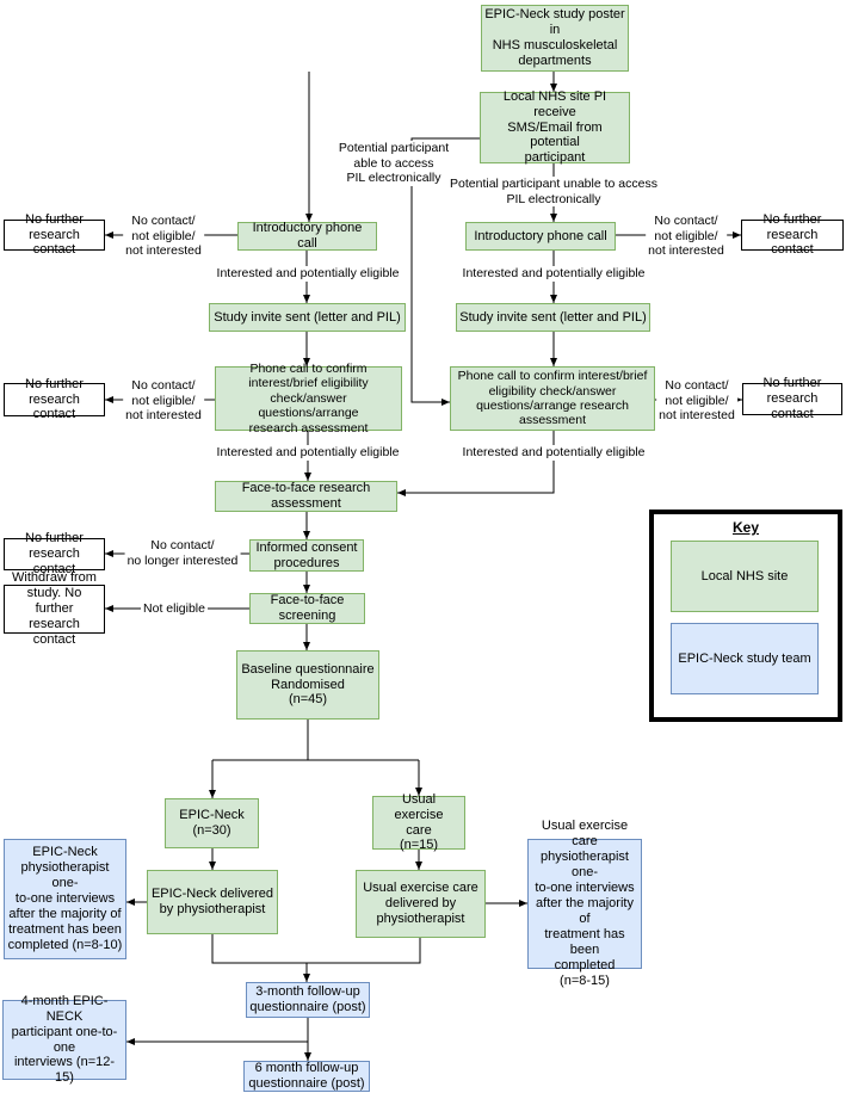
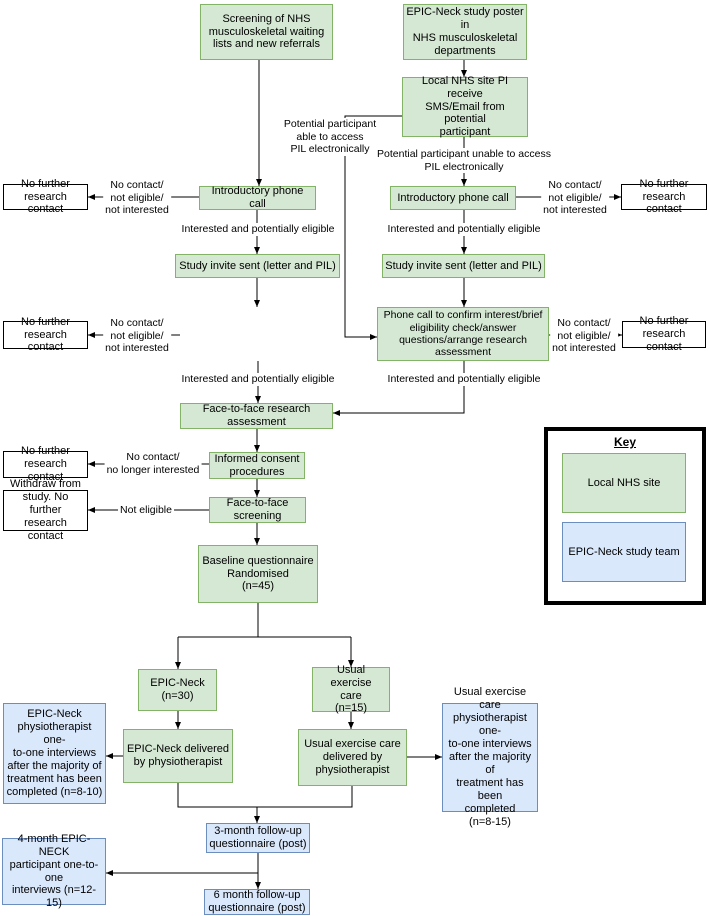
+ Screening of NHS
+ musculoskeletal waiting
+ lists and new referrals
  EPIC-Neck study poster in
  NHS musculoskeletal
  departments
  Local NHS site PI receive
  SMS/Email from potential
  participant
  Introductory phone call
  Introductory phone call
  Study invite sent (letter and PIL)
  Study invite sent (letter and PIL)
- Phone call to confirm
- interest/brief eligibility
- check/answer questions/arrange
- research assessment
  Phone call to confirm interest/brief
  eligibility check/answer
  questions/arrange research
  assessment
  Face-to-face research
  assessment
  Informed consent
  procedures
  Face-to-face
  screening
  Baseline questionnaire
  Randomised
  (n=45)
  EPIC-Neck
  (n=30)
  Usual exercise
  care
  (n=15)
  EPIC-Neck delivered
  by physiotherapist
  Usual exercise care
  delivered by
  physiotherapist
  No further
  research contact
  No further
  research contact
  No further
  research contact
  No further
  research contact
  No further
  research contact
  Withdraw from
  study. No further
  research contact
  EPIC-Neck
  physiotherapist one-
  to-one interviews
  after the majority of
  treatment has been
  completed (n=8-10)
  Usual exercise care
  physiotherapist one-
  to-one interviews
  after the majority of
  treatment has been
  completed
  (n=8-15)
  3-month follow-up
  questionnaire (post)
  4-month EPIC-NECK
  participant one-to-one
  interviews (n=12-15)
  6 month follow-up
  questionnaire (post)
  Potential participant
  able to access
  PIL electronically
  Potential participant unable to access
  PIL electronically
  Interested and potentially eligible
  Interested and potentially eligible
  Interested and potentially eligible
  Interested and potentially eligible
  No contact/
  not eligible/
  not interested
  No contact/
  not eligible/
  not interested
  No contact/
  not eligible/
  not interested
  No contact/
  not eligible/
  not interested
  No contact/
  no longer interested
  Not eligible
  Key
  Local NHS site
  EPIC-Neck study team
